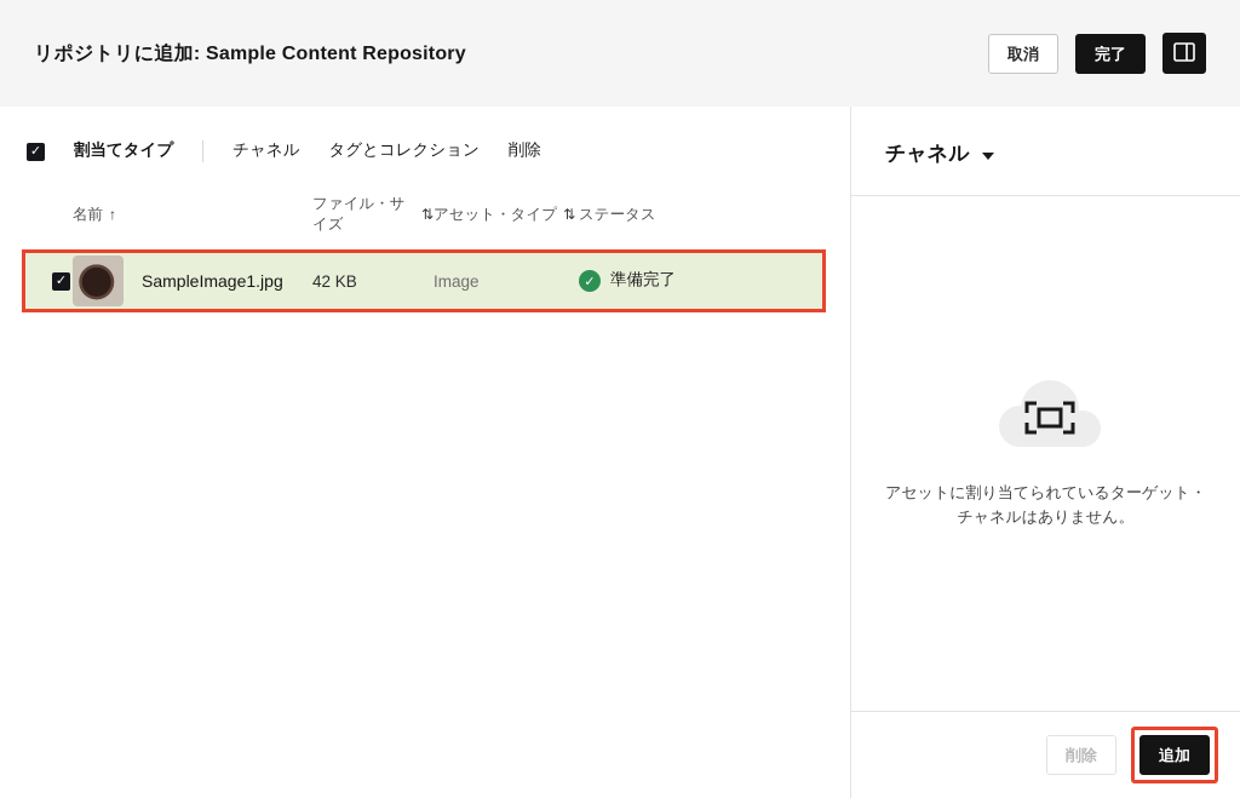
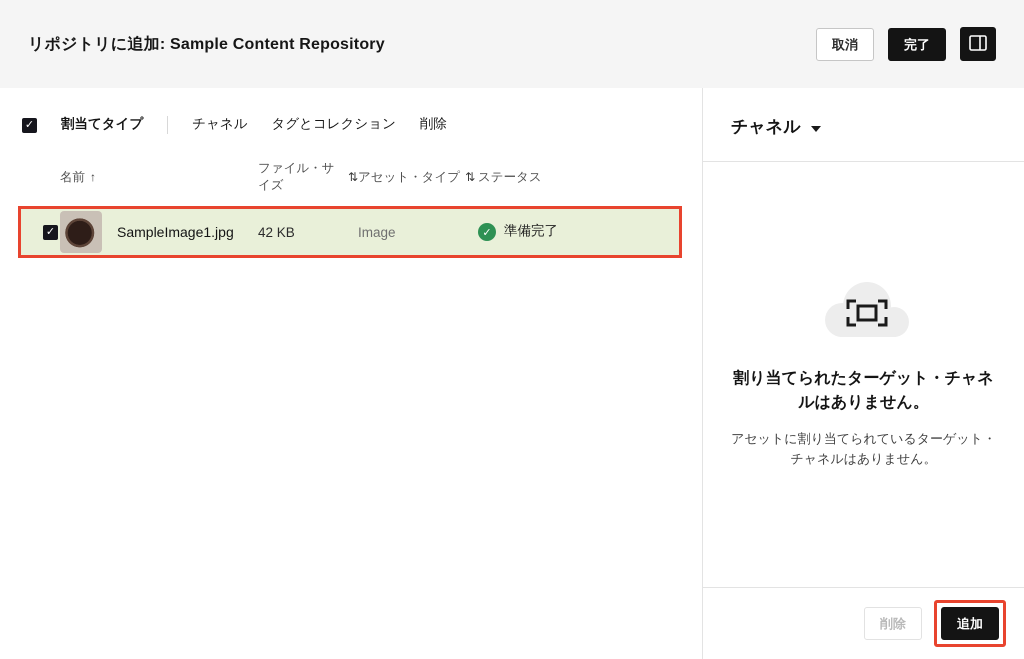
  リポジトリに追加: Sample Content Repository
  取消
  完了
  ✓
  割当てタイプ
  チャネル
  タグとコレクション
  削除
  名前
  ↑
  ファイル・サイズ
  ⇅
  アセット・タイプ
  ⇅
  ステータス
  ✓
  SampleImage1.jpg
  42 KB
  Image
  ✓
  準備完了
  チャネル
+ 割り当てられたターゲット・チャネルはありません。
  アセットに割り当てられているターゲット・チャネルはありません。
  削除
  追加
